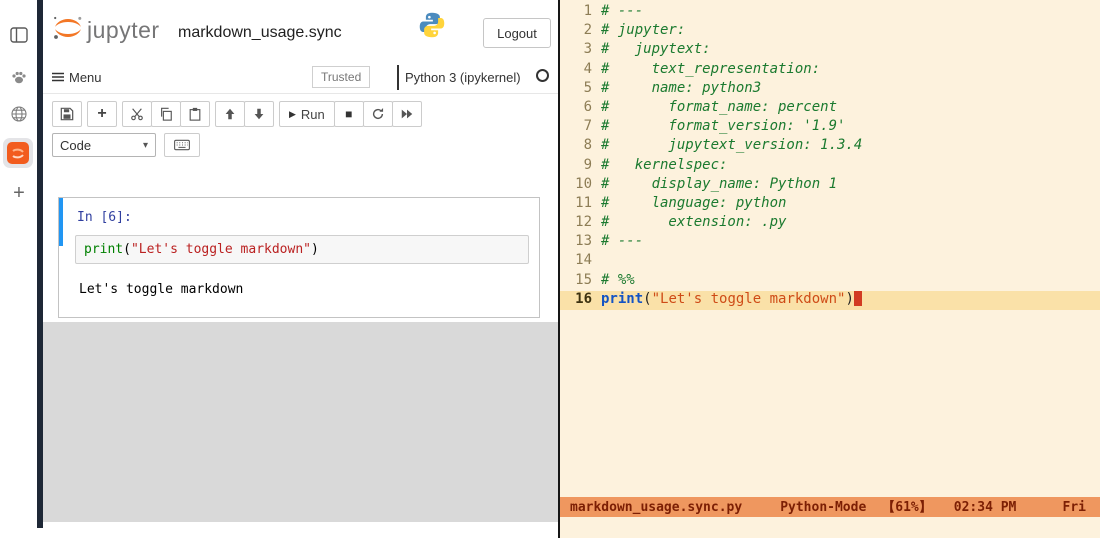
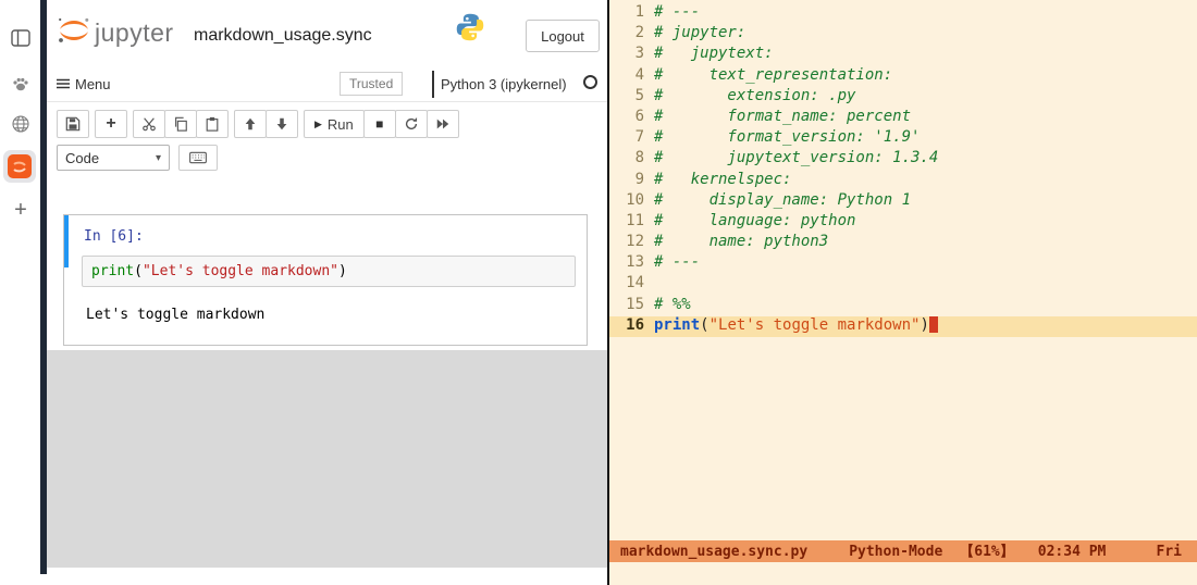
  +
  jupyter
  markdown_usage.sync
  Logout
  Menu
  Trusted
  Python 3 (ipykernel)
  +
  ▶
  Run
  ■
  Code
  ▾
  In [6]:
  print("Let's toggle markdown")
  Let's toggle markdown
  1
  # ---
  2
  # jupyter:
  3
  # jupytext:
  4
  # text_representation:
  5
- # name: python3
+ # extension: .py
  6
  # format_name: percent
  7
  # format_version: '1.9'
  8
  # jupytext_version: 1.3.4
  9
  # kernelspec:
  10
  # display_name: Python 1
  11
  # language: python
  12
- # extension: .py
+ # name: python3
  13
  # ---
  14
  15
  # %%
  16
  print
  (
  "Let's toggle markdown"
  )
  markdown_usage.sync.py
  Python-Mode
  【61%】
  02:34 PM
  Fri
